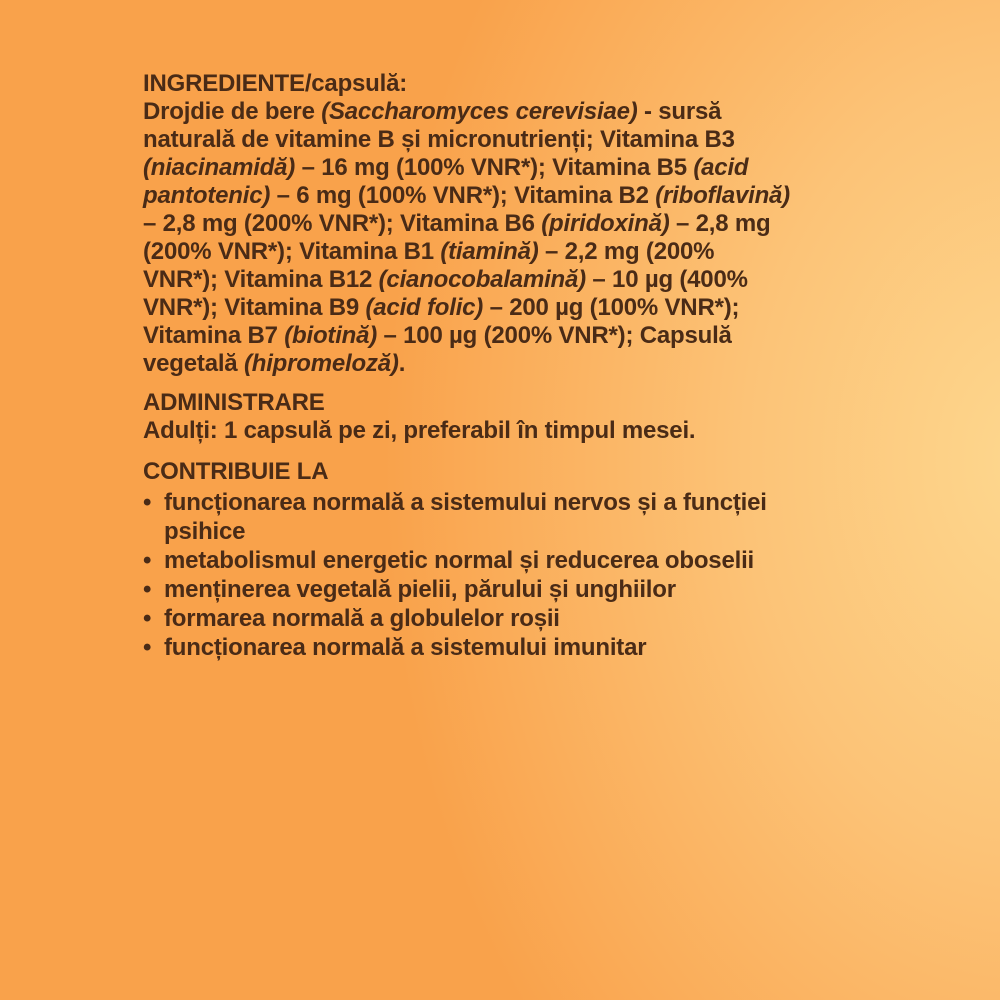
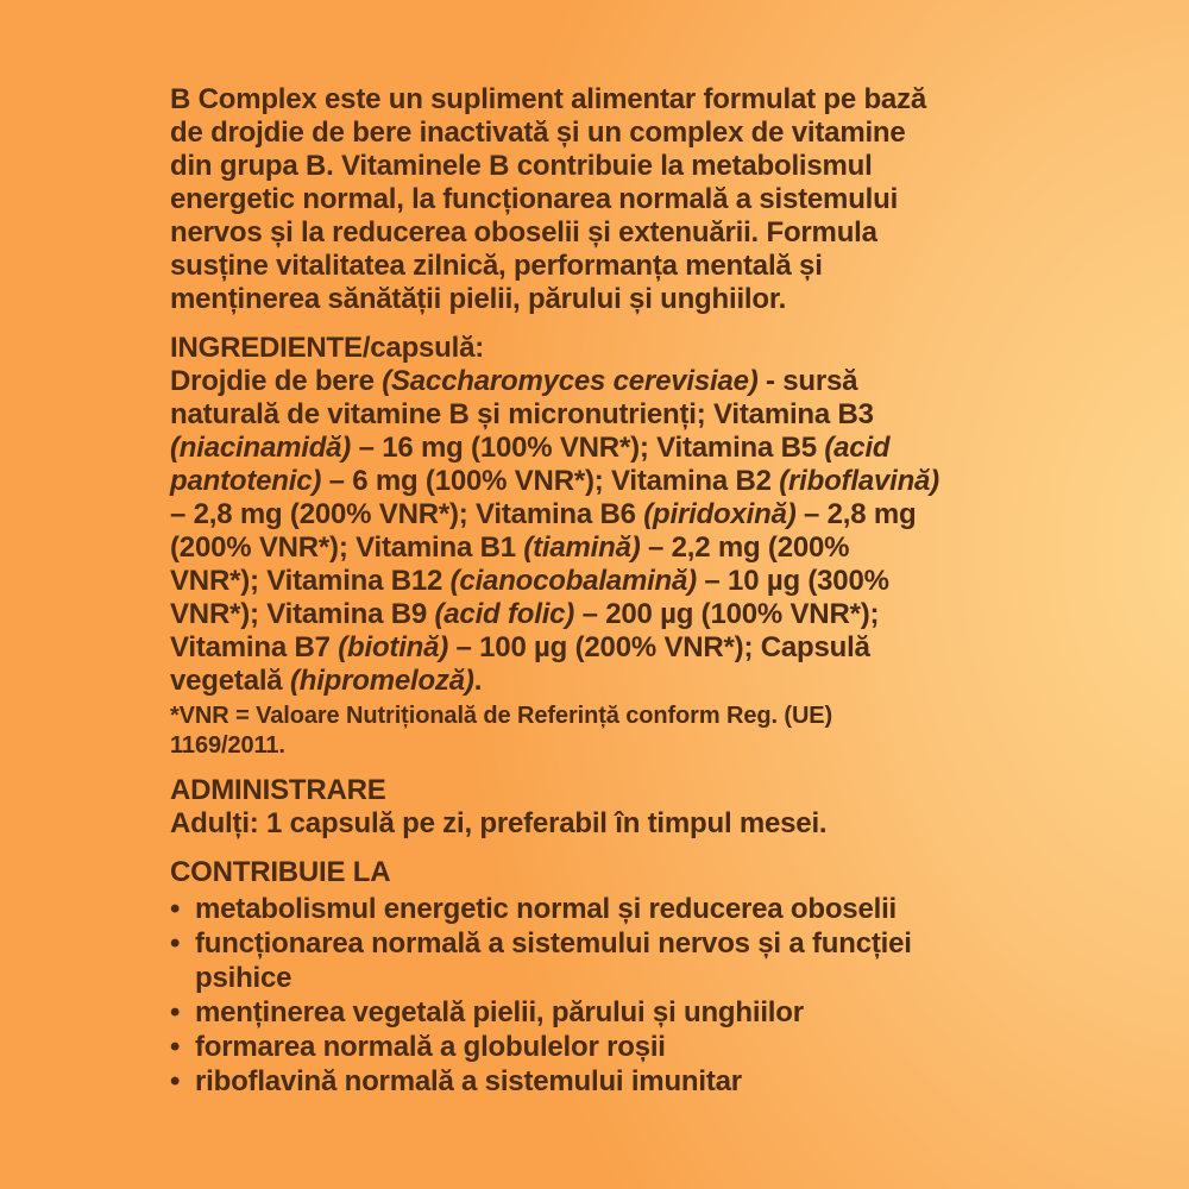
+ B Complex este un supliment alimentar formulat pe bază de drojdie de bere inactivată și un complex de vitamine din grupa B. Vitaminele B contribuie la metabolismul energetic normal, la funcționarea normală a sistemului nervos și la reducerea oboselii și extenuării. Formula susține vitalitatea zilnică, performanța mentală și menținerea sănătății pielii, părului și unghiilor.
  INGREDIENTE/capsulă:
- Drojdie de bere (Saccharomyces cerevisiae) - sursă naturală de vitamine B și micronutrienți; Vitamina B3 (niacinamidă) – 16 mg (100% VNR*); Vitamina B5 (acid pantotenic) – 6 mg (100% VNR*); Vitamina B2 (riboflavină) – 2,8 mg (200% VNR*); Vitamina B6 (piridoxină) – 2,8 mg (200% VNR*); Vitamina B1 (tiamină) – 2,2 mg (200% VNR*); Vitamina B12 (cianocobalamină) – 10 µg (400% VNR*); Vitamina B9 (acid folic) – 200 µg (100% VNR*); Vitamina B7 (biotină) – 100 µg (200% VNR*); Capsulă vegetală (hipromeloză).
+ Drojdie de bere (Saccharomyces cerevisiae) - sursă naturală de vitamine B și micronutrienți; Vitamina B3 (niacinamidă) – 16 mg (100% VNR*); Vitamina B5 (acid pantotenic) – 6 mg (100% VNR*); Vitamina B2 (riboflavină) – 2,8 mg (200% VNR*); Vitamina B6 (piridoxină) – 2,8 mg (200% VNR*); Vitamina B1 (tiamină) – 2,2 mg (200% VNR*); Vitamina B12 (cianocobalamină) – 10 µg (300% VNR*); Vitamina B9 (acid folic) – 200 µg (100% VNR*); Vitamina B7 (biotină) – 100 µg (200% VNR*); Capsulă vegetală (hipromeloză).
+ *VNR = Valoare Nutrițională de Referință conform Reg. (UE) 1169/2011.
  ADMINISTRARE
  Adulți: 1 capsulă pe zi, preferabil în timpul mesei.
  CONTRIBUIE LA
  •
- funcționarea normală a sistemului nervos și a funcției psihice
+ metabolismul energetic normal și reducerea oboselii
  •
- metabolismul energetic normal și reducerea oboselii
+ funcționarea normală a sistemului nervos și a funcției psihice
  •
  menținerea vegetală pielii, părului și unghiilor
  •
  formarea normală a globulelor roșii
  •
- funcționarea normală a sistemului imunitar
+ riboflavină normală a sistemului imunitar
